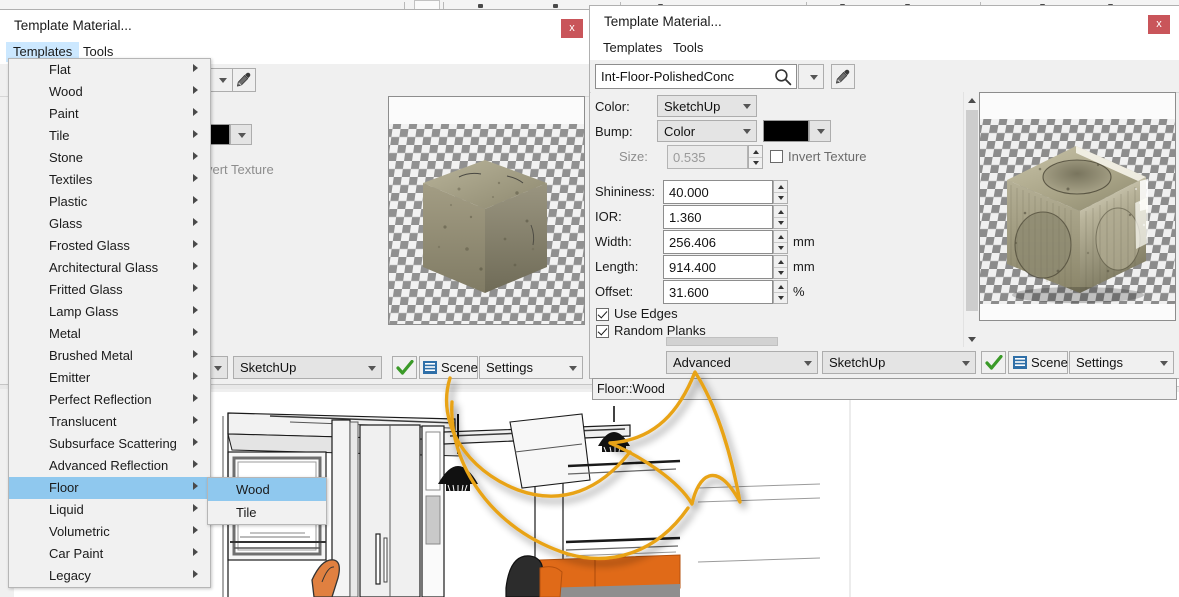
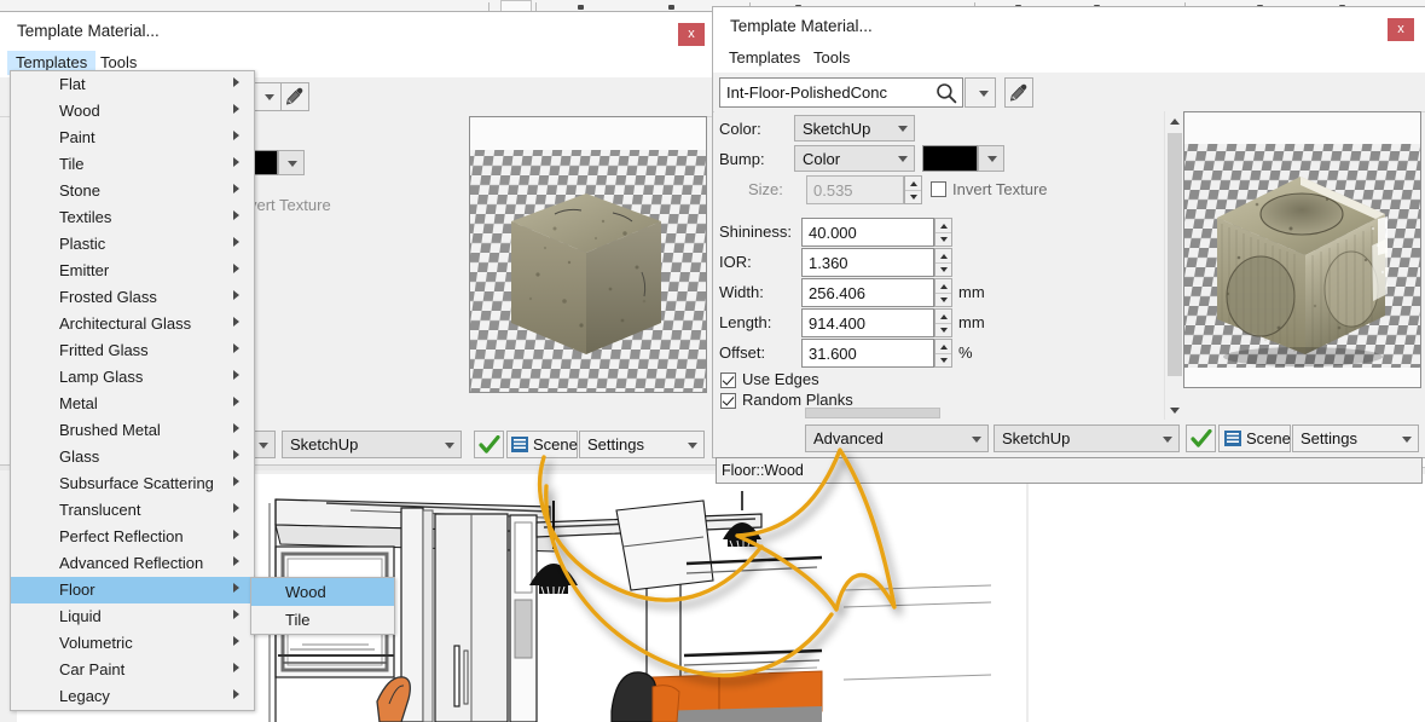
  Template Material...
  x
  Templates
  Tools
  ert Texture
  SketchUp
  Scene
  Settings
  Flat
  Wood
  Paint
  Tile
  Stone
  Textiles
  Plastic
- Glass
+ Emitter
  Frosted Glass
  Architectural Glass
  Fritted Glass
  Lamp Glass
  Metal
  Brushed Metal
- Emitter
+ Glass
- Perfect Reflection
+ Subsurface Scattering
  Translucent
- Subsurface Scattering
+ Perfect Reflection
  Advanced Reflection
  Floor
  Liquid
  Volumetric
  Car Paint
  Legacy
  Wood
  Tile
  Template Material...
  x
  Templates
  Tools
  Int-Floor-PolishedConc
  Color:
  SketchUp
  Bump:
  Color
  Size:
  0.535
  Invert Texture
  Shininess:
  40.000
  IOR:
  1.360
  Width:
  256.406
  mm
  Length:
  914.400
  mm
  Offset:
  31.600
  %
  Use Edges
  Random Planks
  Advanced
  SketchUp
  Scene
  Settings
  Floor::Wood
